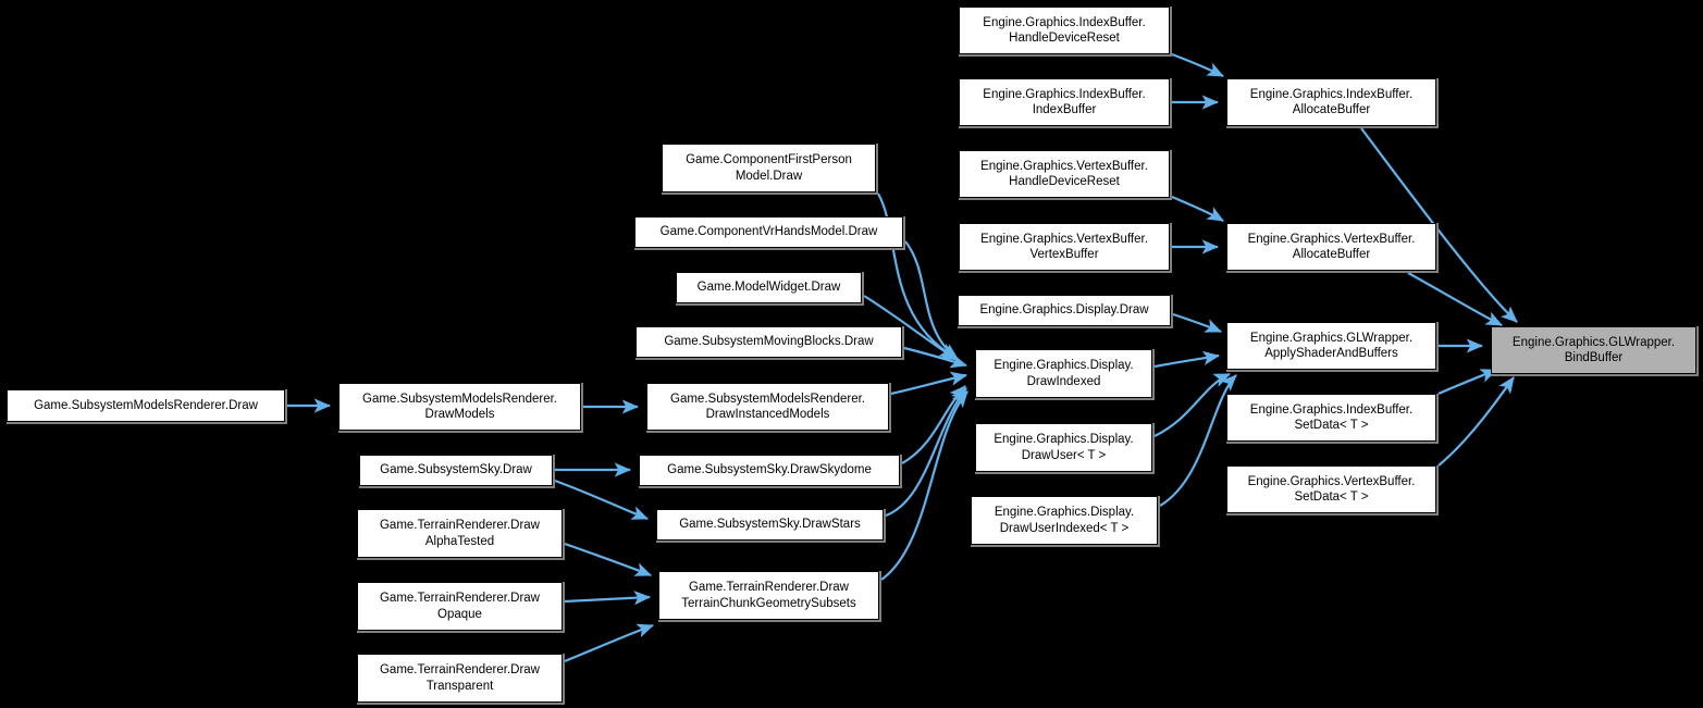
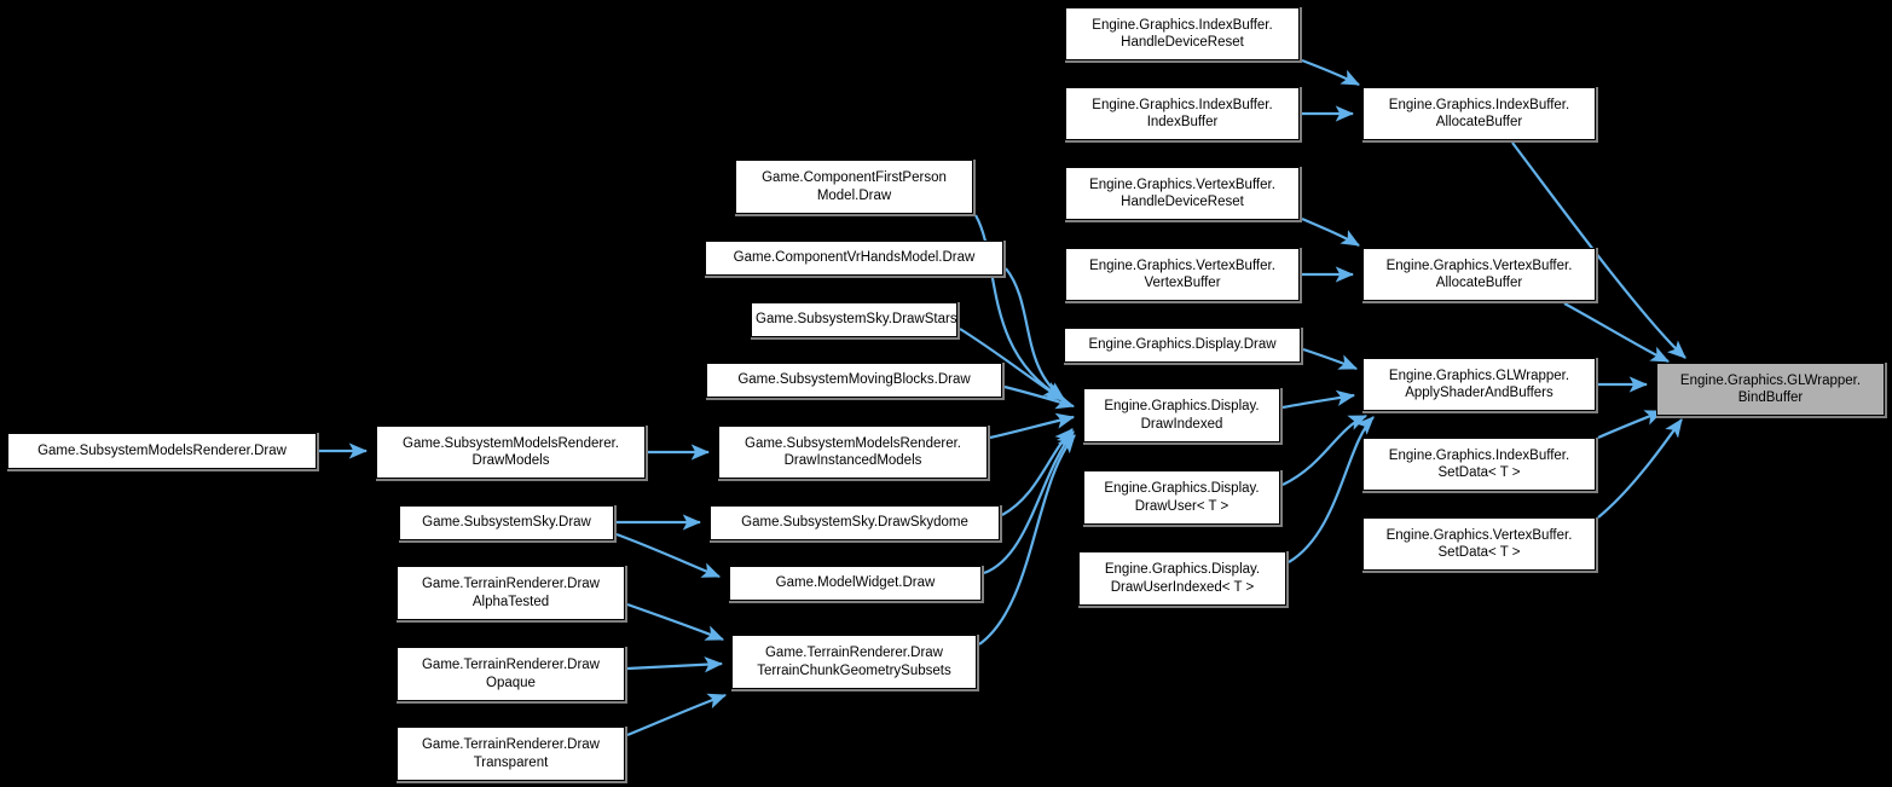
  Game.SubsystemModelsRenderer.Draw
  Game.SubsystemModelsRenderer.
  DrawModels
  Game.SubsystemModelsRenderer.
  DrawInstancedModels
  Game.ComponentFirstPerson
  Model.Draw
  Game.ComponentVrHandsModel.Draw
- Game.ModelWidget.Draw
+ Game.SubsystemSky.DrawStars
  Game.SubsystemMovingBlocks.Draw
  Game.SubsystemSky.Draw
  Game.SubsystemSky.DrawSkydome
- Game.SubsystemSky.DrawStars
+ Game.ModelWidget.Draw
  Game.TerrainRenderer.Draw
  AlphaTested
  Game.TerrainRenderer.Draw
  Opaque
  Game.TerrainRenderer.Draw
  Transparent
  Game.TerrainRenderer.Draw
  TerrainChunkGeometrySubsets
  Engine.Graphics.IndexBuffer.
  HandleDeviceReset
  Engine.Graphics.IndexBuffer.
  IndexBuffer
  Engine.Graphics.VertexBuffer.
  HandleDeviceReset
  Engine.Graphics.VertexBuffer.
  VertexBuffer
  Engine.Graphics.Display.Draw
  Engine.Graphics.Display.
  DrawIndexed
  Engine.Graphics.Display.
  DrawUser< T >
  Engine.Graphics.Display.
  DrawUserIndexed< T >
  Engine.Graphics.IndexBuffer.
  AllocateBuffer
  Engine.Graphics.VertexBuffer.
  AllocateBuffer
  Engine.Graphics.GLWrapper.
  ApplyShaderAndBuffers
  Engine.Graphics.IndexBuffer.
  SetData< T >
  Engine.Graphics.VertexBuffer.
  SetData< T >
  Engine.Graphics.GLWrapper.
  BindBuffer
